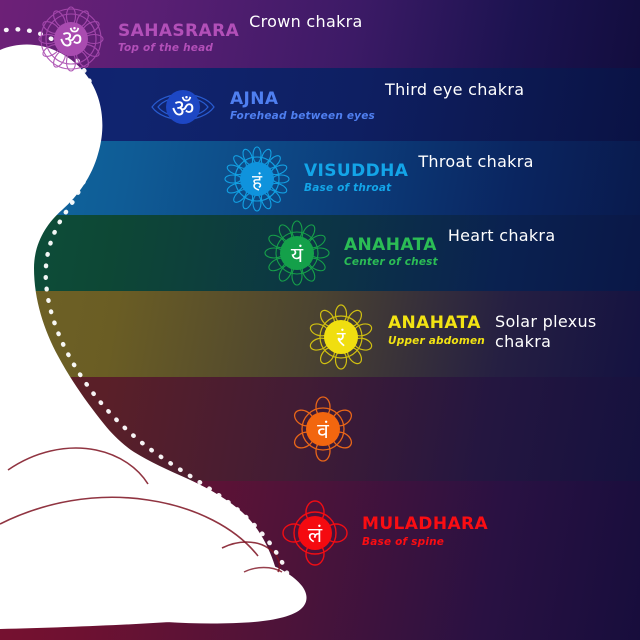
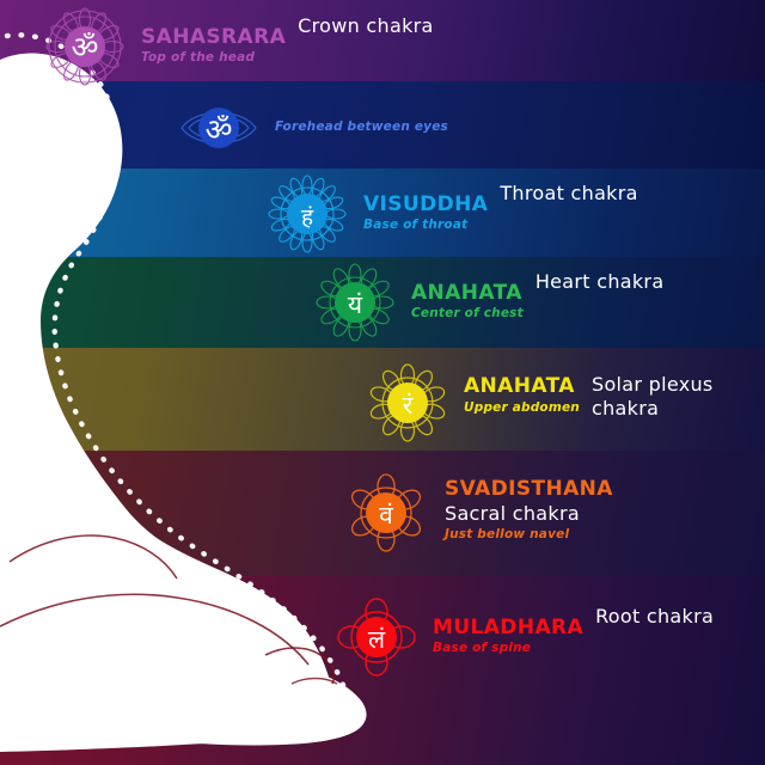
  ॐ
  SAHASRARA
  Top of the head
  Crown chakra
  ॐ
- AJNA
  Forehead between eyes
- Third eye chakra
  हं
  VISUDDHA
  Base of throat
  Throat chakra
  यं
  ANAHATA
  Center of chest
  Heart chakra
  रं
  ANAHATA
  Upper abdomen
  Solar plexus
  chakra
  वं
+ SVADISTHANA
+ Sacral chakra
+ Just bellow navel
  लं
  MULADHARA
  Base of spine
+ Root chakra
